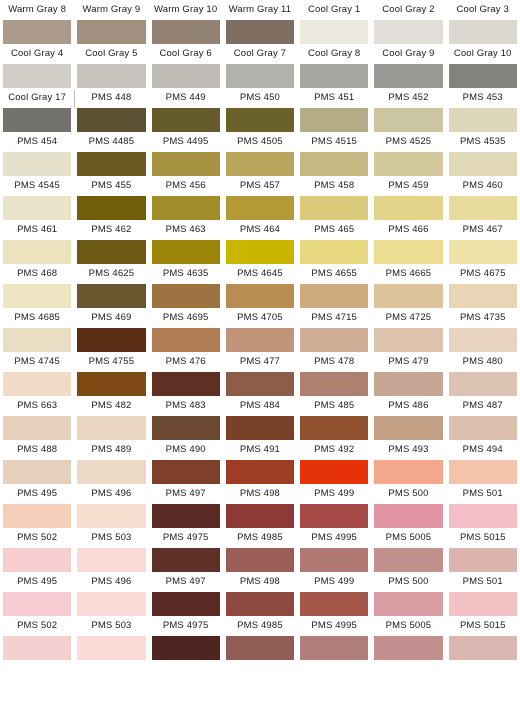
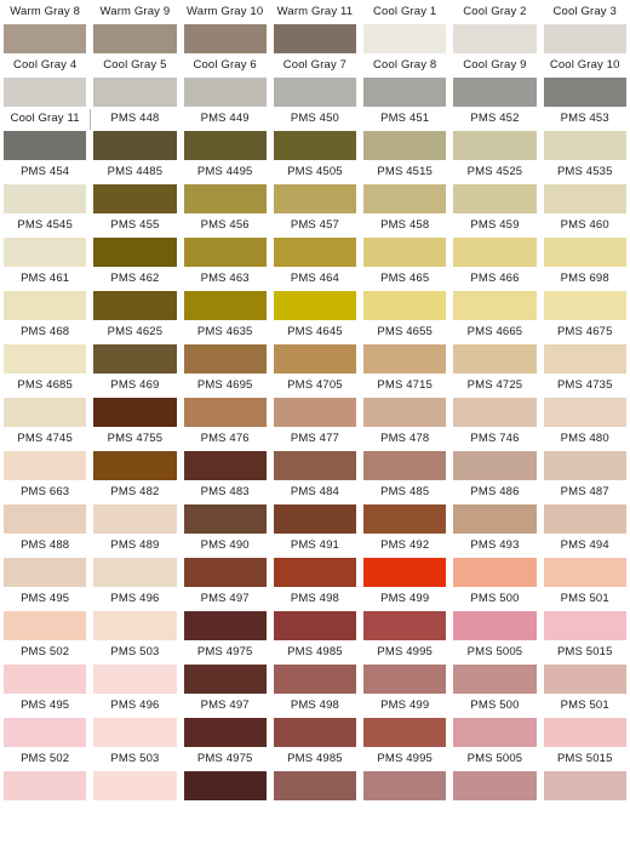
  Warm Gray 8
  Warm Gray 9
  Warm Gray 10
  Warm Gray 11
  Cool Gray 1
  Cool Gray 2
  Cool Gray 3
  Cool Gray 4
  Cool Gray 5
  Cool Gray 6
  Cool Gray 7
  Cool Gray 8
  Cool Gray 9
  Cool Gray 10
- Cool Gray 17
+ Cool Gray 11
  PMS 448
  PMS 449
  PMS 450
  PMS 451
  PMS 452
  PMS 453
  PMS 454
  PMS 4485
  PMS 4495
  PMS 4505
  PMS 4515
  PMS 4525
  PMS 4535
  PMS 4545
  PMS 455
  PMS 456
  PMS 457
  PMS 458
  PMS 459
  PMS 460
  PMS 461
  PMS 462
  PMS 463
  PMS 464
  PMS 465
  PMS 466
- PMS 467
+ PMS 698
  PMS 468
  PMS 4625
  PMS 4635
  PMS 4645
  PMS 4655
  PMS 4665
  PMS 4675
  PMS 4685
  PMS 469
  PMS 4695
  PMS 4705
  PMS 4715
  PMS 4725
  PMS 4735
  PMS 4745
  PMS 4755
  PMS 476
  PMS 477
  PMS 478
- PMS 479
+ PMS 746
  PMS 480
  PMS 663
  PMS 482
  PMS 483
  PMS 484
  PMS 485
  PMS 486
  PMS 487
  PMS 488
  PMS 489
  PMS 490
  PMS 491
  PMS 492
  PMS 493
  PMS 494
  PMS 495
  PMS 496
  PMS 497
  PMS 498
  PMS 499
  PMS 500
  PMS 501
  PMS 502
  PMS 503
  PMS 4975
  PMS 4985
  PMS 4995
  PMS 5005
  PMS 5015
  PMS 495
  PMS 496
  PMS 497
  PMS 498
  PMS 499
  PMS 500
  PMS 501
  PMS 502
  PMS 503
  PMS 4975
  PMS 4985
  PMS 4995
  PMS 5005
  PMS 5015
